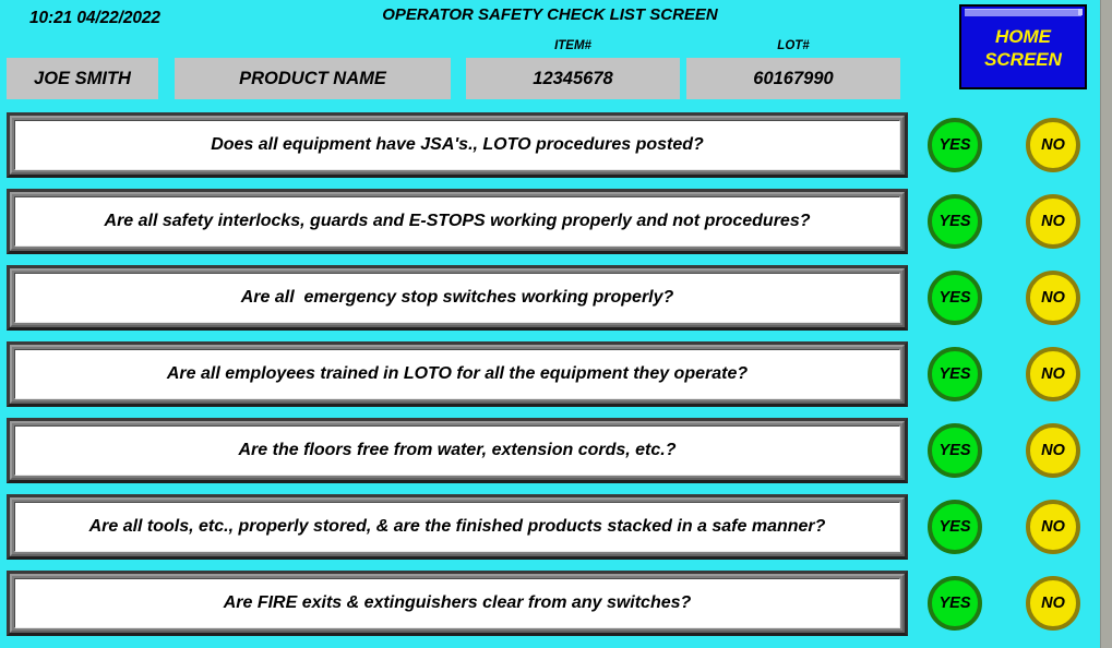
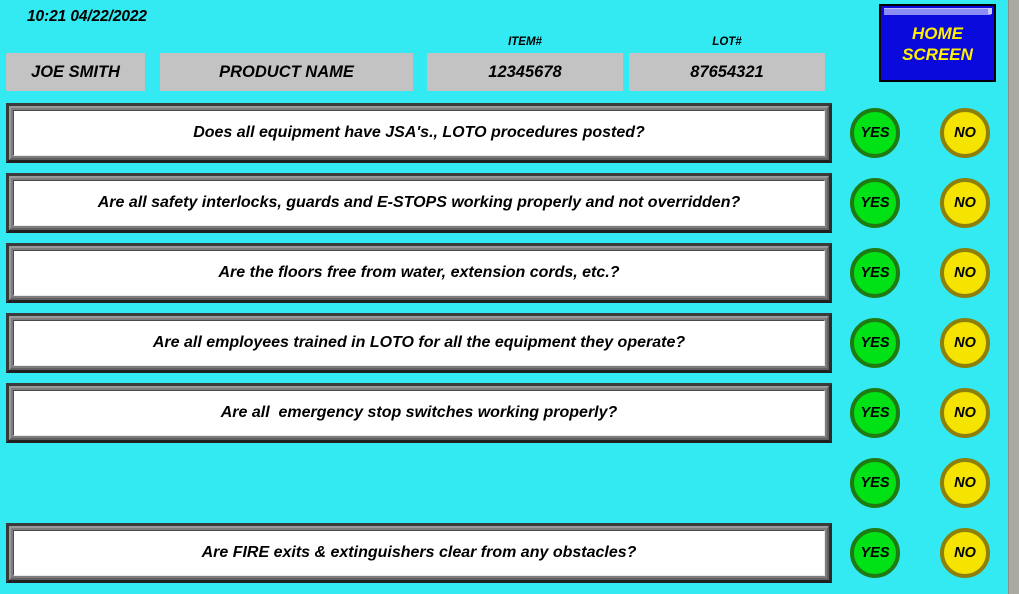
  10:21 04/22/2022
- OPERATOR SAFETY CHECK LIST SCREEN
  ITEM#
  LOT#
  JOE SMITH
  PRODUCT NAME
  12345678
- 60167990
+ 87654321
  HOME
  SCREEN
  Does all equipment have JSA's., LOTO procedures posted?
  YES
  NO
- Are all safety interlocks, guards and E-STOPS working properly and not procedures?
+ Are all safety interlocks, guards and E-STOPS working properly and not overridden?
  YES
  NO
- Are all emergency stop switches working properly?
+ Are the floors free from water, extension cords, etc.?
  YES
  NO
  Are all employees trained in LOTO for all the equipment they operate?
  YES
  NO
- Are the floors free from water, extension cords, etc.?
+ Are all emergency stop switches working properly?
  YES
  NO
- Are all tools, etc., properly stored, & are the finished products stacked in a safe manner?
  YES
  NO
- Are FIRE exits & extinguishers clear from any switches?
+ Are FIRE exits & extinguishers clear from any obstacles?
  YES
  NO
